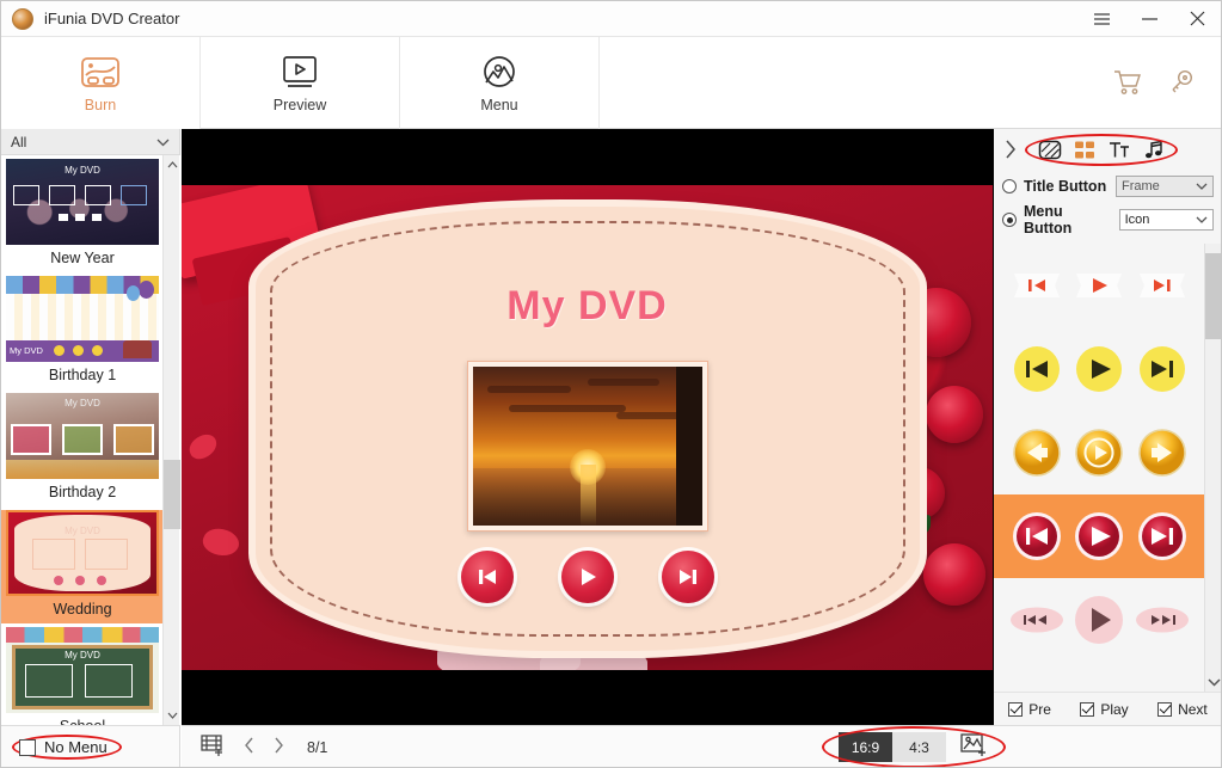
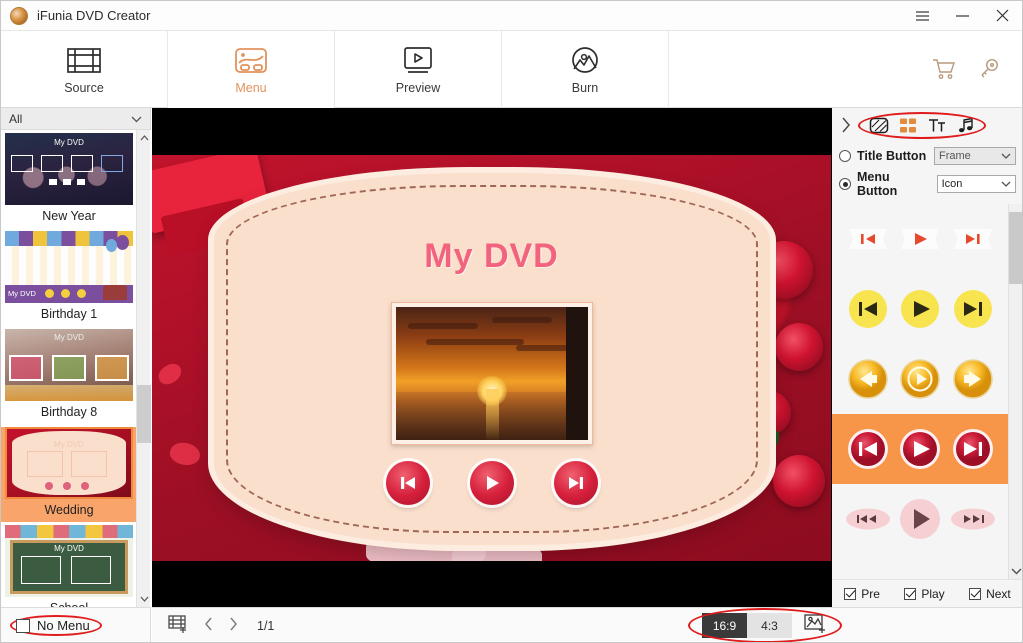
  iFunia DVD Creator
+ Source
- Burn
+ Menu
  Preview
- Menu
+ Burn
  All
  My DVD
  New Year
  My DVD
  Birthday 1
  My DVD
- Birthday 2
+ Birthday 8
  Wedding
  My DVD
  No Menu
  My DVD
  Title Button
  Frame
  Menu Button
  Icon
  Pre
  Play
  Next
- 8/1
+ 1/1
  16:9
  4:3
